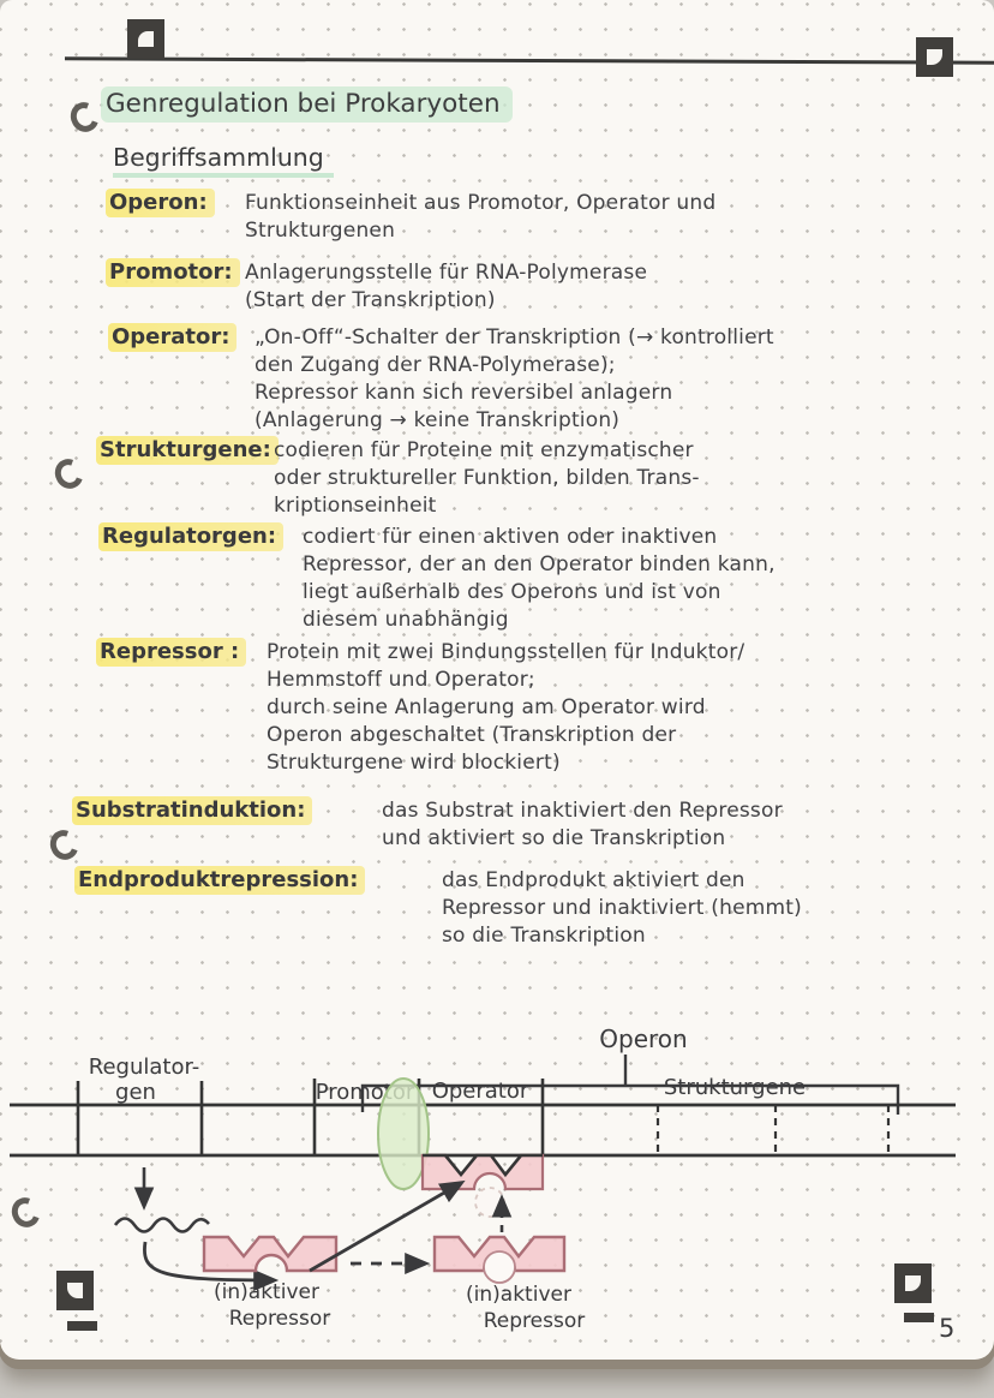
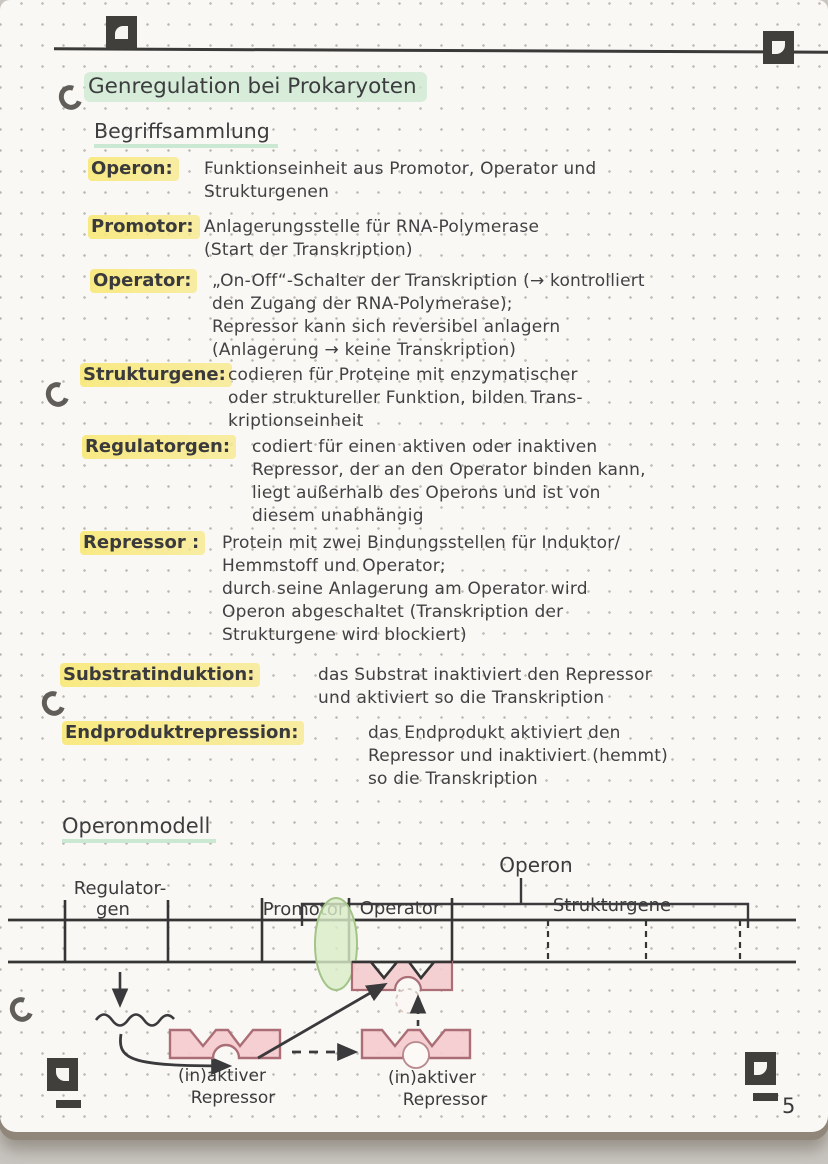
  Genregulation bei Prokaryoten
  Begriffsammlung
  Operon:
  Funktionseinheit aus Promotor, Operator und
  Strukturgenen
  Promotor:
  Anlagerungsstelle für RNA-Polymerase
  (Start der Transkription)
  Operator:
  „On-Off“-Schalter der Transkription (→ kontrolliert
  den Zugang der RNA-Polymerase);
  Repressor kann sich reversibel anlagern
  (Anlagerung → keine Transkription)
  Strukturgene:
  codieren für Proteine mit enzymatischer
  oder struktureller Funktion, bilden Trans-
  kriptionseinheit
  Regulatorgen:
  codiert für einen aktiven oder inaktiven
  Repressor, der an den Operator binden kann,
  liegt außerhalb des Operons und ist von
  diesem unabhängig
  Repressor :
  Protein mit zwei Bindungsstellen für Induktor/
  Hemmstoff und Operator;
  durch seine Anlagerung am Operator wird
  Operon abgeschaltet (Transkription der
  Strukturgene wird blockiert)
  Substratinduktion:
  das Substrat inaktiviert den Repressor
  und aktiviert so die Transkription
  Endproduktrepression:
  das Endprodukt aktiviert den
  Repressor und inaktiviert (hemmt)
  so die Transkription
+ Operonmodell
  Operon
  Regulator-
  gen
  Promotor
  Operator
  Strukturgene
  (in)aktiver
  Repressor
  (in)aktiver
  Repressor
  5
